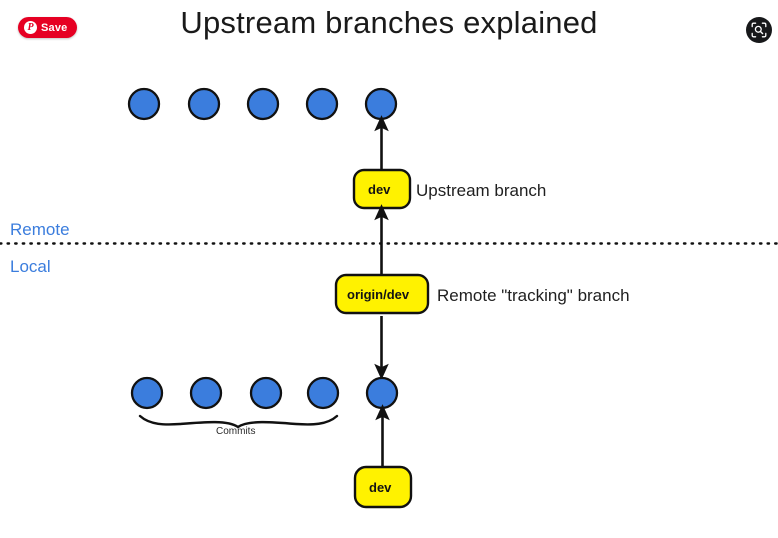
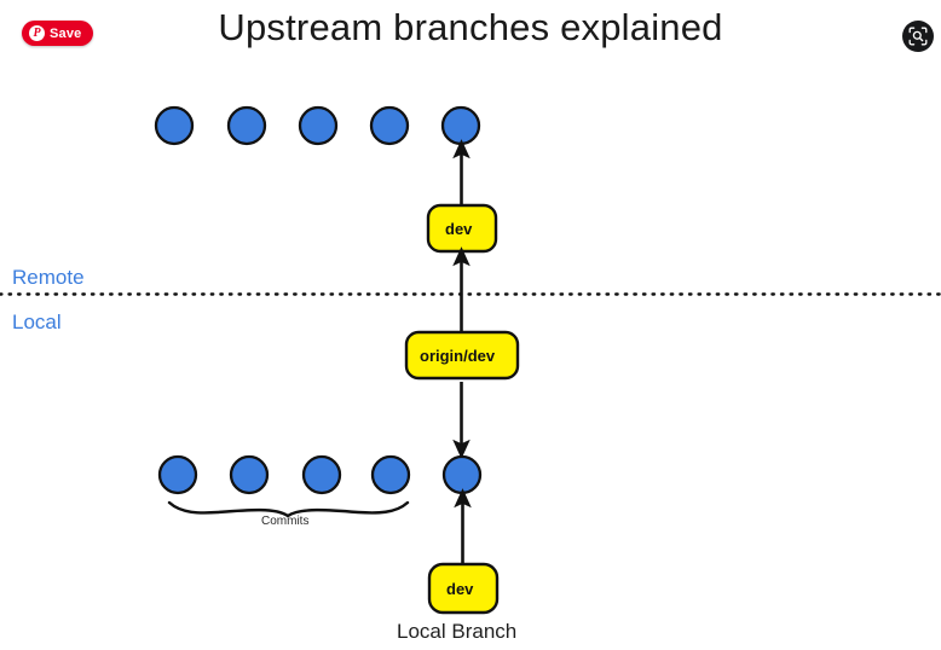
  Upstream branches explained
  Remote
  Local
  dev
- Upstream branch
  origin/dev
- Remote "tracking" branch
  Commits
  dev
+ Local Branch
  P
  Save
